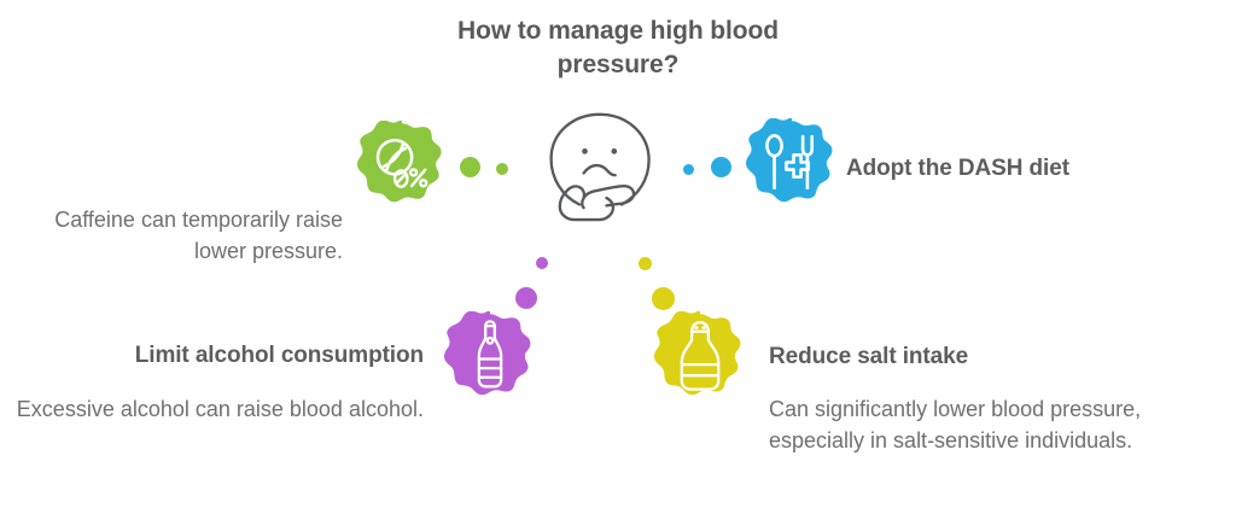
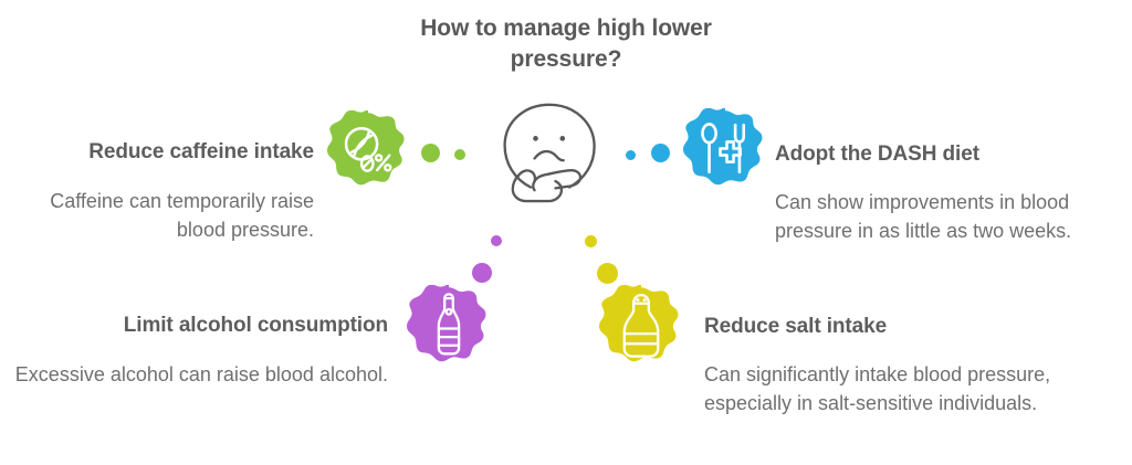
- How to manage high blood pressure?
+ How to manage high lower pressure?
+ Reduce caffeine intake
- Caffeine can temporarily raise lower pressure.
+ Caffeine can temporarily raise blood pressure.
  Adopt the DASH diet
+ Can show improvements in blood pressure in as little as two weeks.
  Limit alcohol consumption
  Excessive alcohol can raise blood alcohol.
  Reduce salt intake
- Can significantly lower blood pressure, especially in salt-sensitive individuals.
+ Can significantly intake blood pressure, especially in salt-sensitive individuals.
